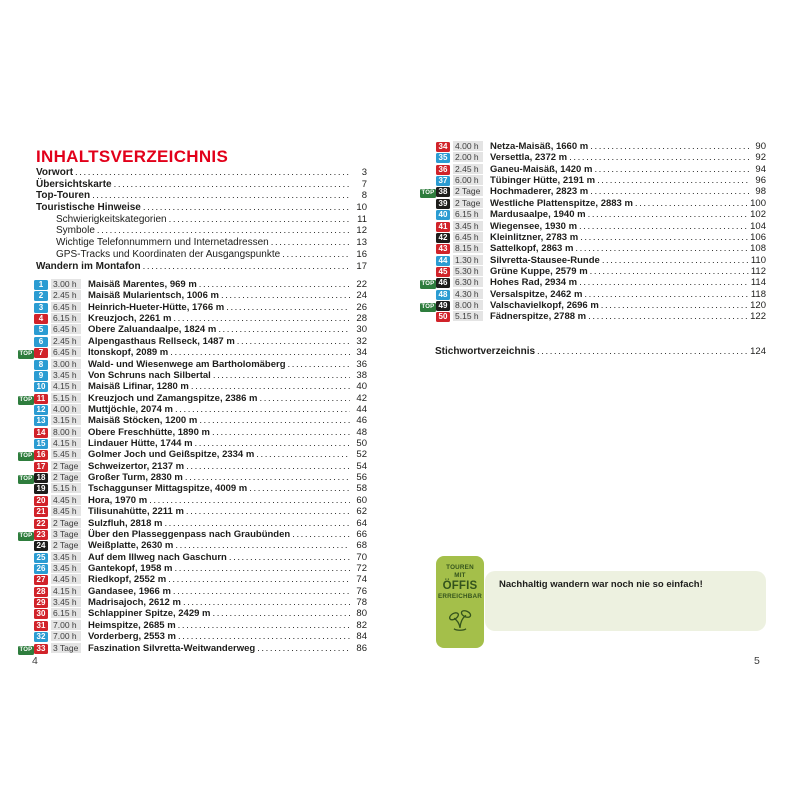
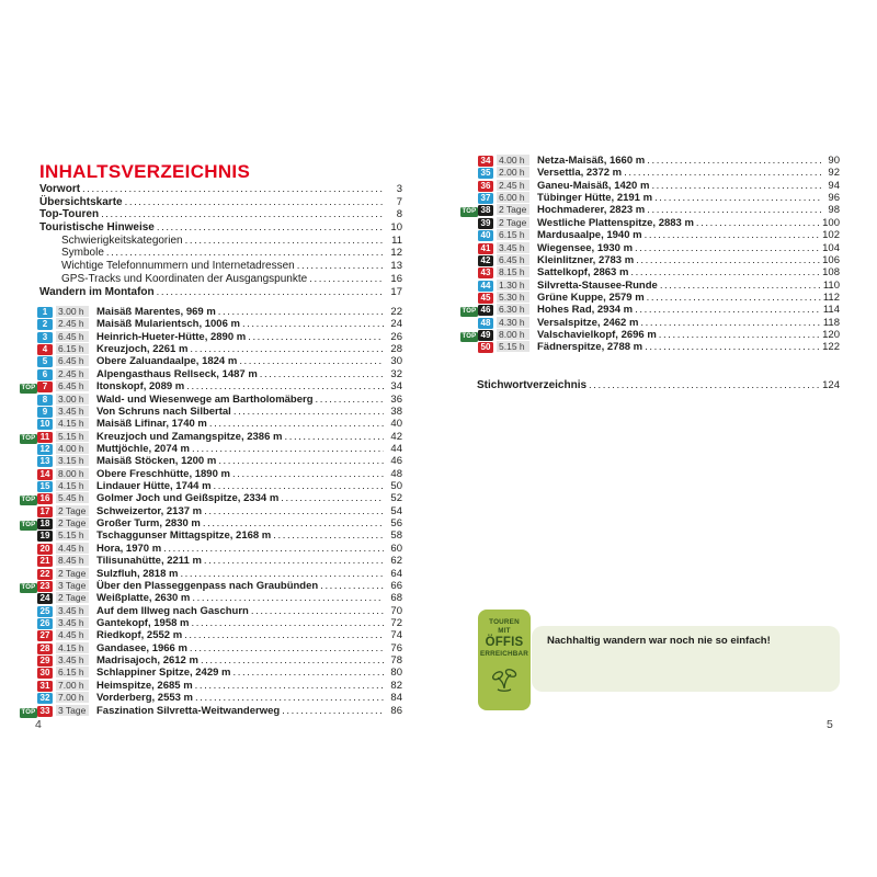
  INHALTSVERZEICHNIS
  Vorwort
  3
  Übersichtskarte
  7
  Top-Touren
  8
  Touristische Hinweise
  10
  Schwierigkeitskategorien
  11
  Symbole
  12
  Wichtige Telefonnummern und Internetadressen
  13
  GPS-Tracks und Koordinaten der Ausgangspunkte
  16
  Wandern im Montafon
  17
  1
  3.00 h
  Maisäß Marentes, 969 m
  22
  2
  2.45 h
  Maisäß Mularientsch, 1006 m
  24
  3
  6.45 h
- Heinrich-Hueter-Hütte, 1766 m
+ Heinrich-Hueter-Hütte, 2890 m
  26
  4
  6.15 h
  Kreuzjoch, 2261 m
  28
  5
  6.45 h
  Obere Zaluandaalpe, 1824 m
  30
  6
  2.45 h
  Alpengasthaus Rellseck, 1487 m
  32
  7
  6.45 h
  Itonskopf, 2089 m
  34
  8
  3.00 h
  Wald- und Wiesenwege am Bartholomäberg
  36
  9
  3.45 h
  Von Schruns nach Silbertal
  38
  10
  4.15 h
- Maisäß Lifinar, 1280 m
+ Maisäß Lifinar, 1740 m
  40
  11
  5.15 h
  Kreuzjoch und Zamangspitze, 2386 m
  42
  12
  4.00 h
  Muttjöchle, 2074 m
  44
  13
  3.15 h
  Maisäß Stöcken, 1200 m
  46
  14
  8.00 h
  Obere Freschhütte, 1890 m
  48
  15
  4.15 h
  Lindauer Hütte, 1744 m
  50
  16
  5.45 h
  Golmer Joch und Geißspitze, 2334 m
  52
  17
  2 Tage
  Schweizertor, 2137 m
  54
  18
  2 Tage
  Großer Turm, 2830 m
  56
  19
  5.15 h
- Tschaggunser Mittagspitze, 4009 m
+ Tschaggunser Mittagspitze, 2168 m
  58
  20
  4.45 h
  Hora, 1970 m
  60
  21
  8.45 h
  Tilisunahütte, 2211 m
  62
  22
  2 Tage
  Sulzfluh, 2818 m
  64
  23
  3 Tage
  Über den Plasseggenpass nach Graubünden
  66
  24
  2 Tage
  Weißplatte, 2630 m
  68
  25
  3.45 h
  Auf dem Illweg nach Gaschurn
  70
  26
  3.45 h
  Gantekopf, 1958 m
  72
  27
  4.45 h
  Riedkopf, 2552 m
  74
  28
  4.15 h
  Gandasee, 1966 m
  76
  29
  3.45 h
  Madrisajoch, 2612 m
  78
  30
  6.15 h
  Schlappiner Spitze, 2429 m
  80
  31
  7.00 h
  Heimspitze, 2685 m
  82
  32
  7.00 h
  Vorderberg, 2553 m
  84
  33
  3 Tage
  Faszination Silvretta-Weitwanderweg
  86
  34
  4.00 h
  Netza-Maisäß, 1660 m
  90
  35
  2.00 h
  Versettla, 2372 m
  92
  36
  2.45 h
  Ganeu-Maisäß, 1420 m
  94
  37
  6.00 h
  Tübinger Hütte, 2191 m
  96
  38
  2 Tage
  Hochmaderer, 2823 m
  98
  39
  2 Tage
  Westliche Plattenspitze, 2883 m
  100
  40
  6.15 h
  Mardusaalpe, 1940 m
  102
  41
  3.45 h
  Wiegensee, 1930 m
  104
  42
  6.45 h
  Kleinlitzner, 2783 m
  106
  43
  8.15 h
  Sattelkopf, 2863 m
  108
  44
  1.30 h
  Silvretta-Stausee-Runde
  110
  45
  5.30 h
  Grüne Kuppe, 2579 m
  112
  46
  6.30 h
  Hohes Rad, 2934 m
  114
  48
  4.30 h
  Versalspitze, 2462 m
  118
  49
  8.00 h
  Valschavielkopf, 2696 m
  120
  50
  5.15 h
  Fädnerspitze, 2788 m
  122
  Stichwortverzeichnis
  124
  Nachhaltig wandern war noch nie so einfach!
  ÖFFIS
  4
  5
